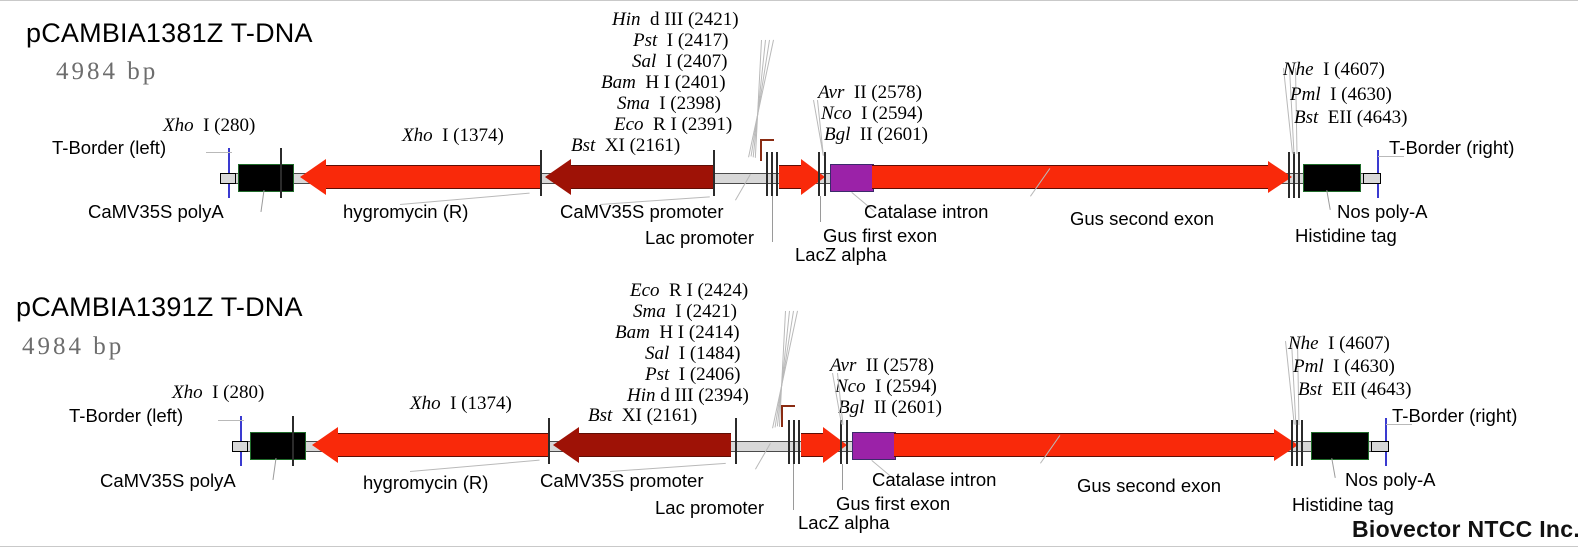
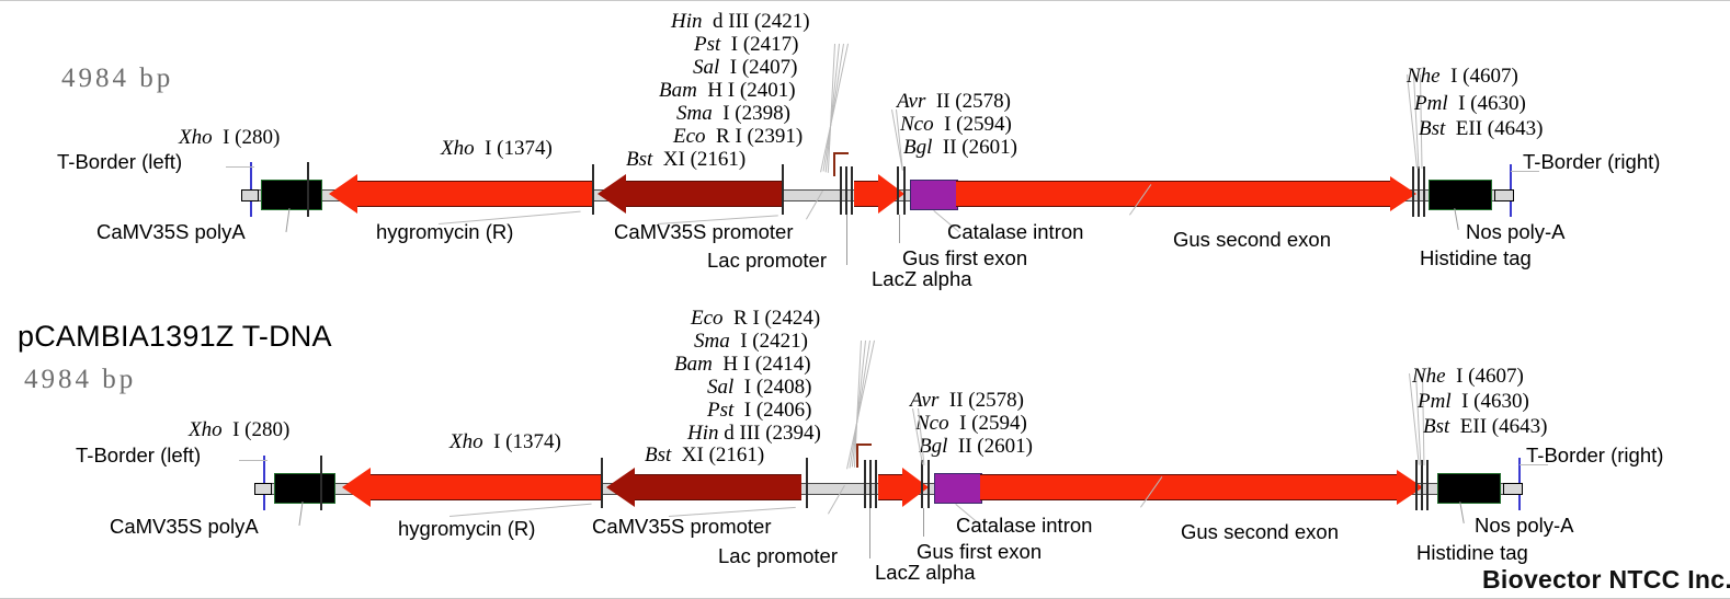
- pCAMBIA1381Z T-DNA
  4984 bp
  T-Border (left)
  CaMV35S polyA
  Xho I (280)
  hygromycin (R)
  Xho I (1374)
  CaMV35S promoter
  Bst XI (2161)
  Hin d III (2421)
  Pst I (2417)
  Sal I (2407)
  Bam H I (2401)
  Sma I (2398)
  Eco R I (2391)
  LacZ alpha
  Lac promoter
  Gus first exon
  Avr II (2578)
  Nco I (2594)
  Bgl II (2601)
  Catalase intron
  Gus second exon
  Nhe I (4607)
  Pml I (4630)
  Bst EII (4643)
  Histidine tag
  Nos poly-A
  T-Border (right)
  pCAMBIA1391Z T-DNA
  4984 bp
  T-Border (left)
  CaMV35S polyA
  Xho I (280)
  hygromycin (R)
  Xho I (1374)
  CaMV35S promoter
  Bst XI (2161)
  Eco R I (2424)
  Sma I (2421)
  Bam H I (2414)
- Sal I (1484)
+ Sal I (2408)
  Pst I (2406)
  Hin d III (2394)
  LacZ alpha
  Lac promoter
  Gus first exon
  Avr II (2578)
  Nco I (2594)
  Bgl II (2601)
  Catalase intron
  Gus second exon
  Nhe I (4607)
  Pml I (4630)
  Bst EII (4643)
  Histidine tag
  Nos poly-A
  T-Border (right)
  Biovector NTCC Inc.
